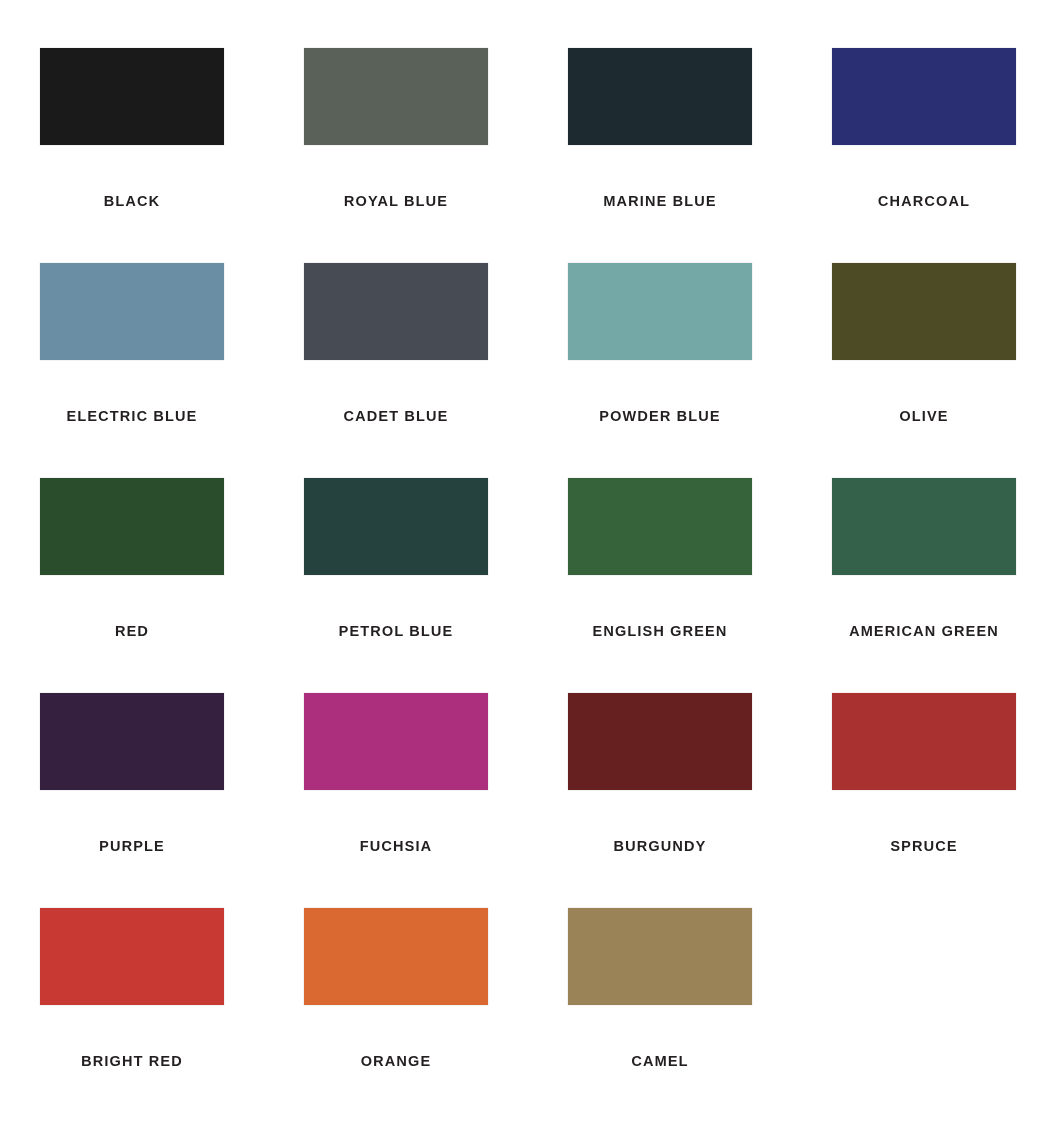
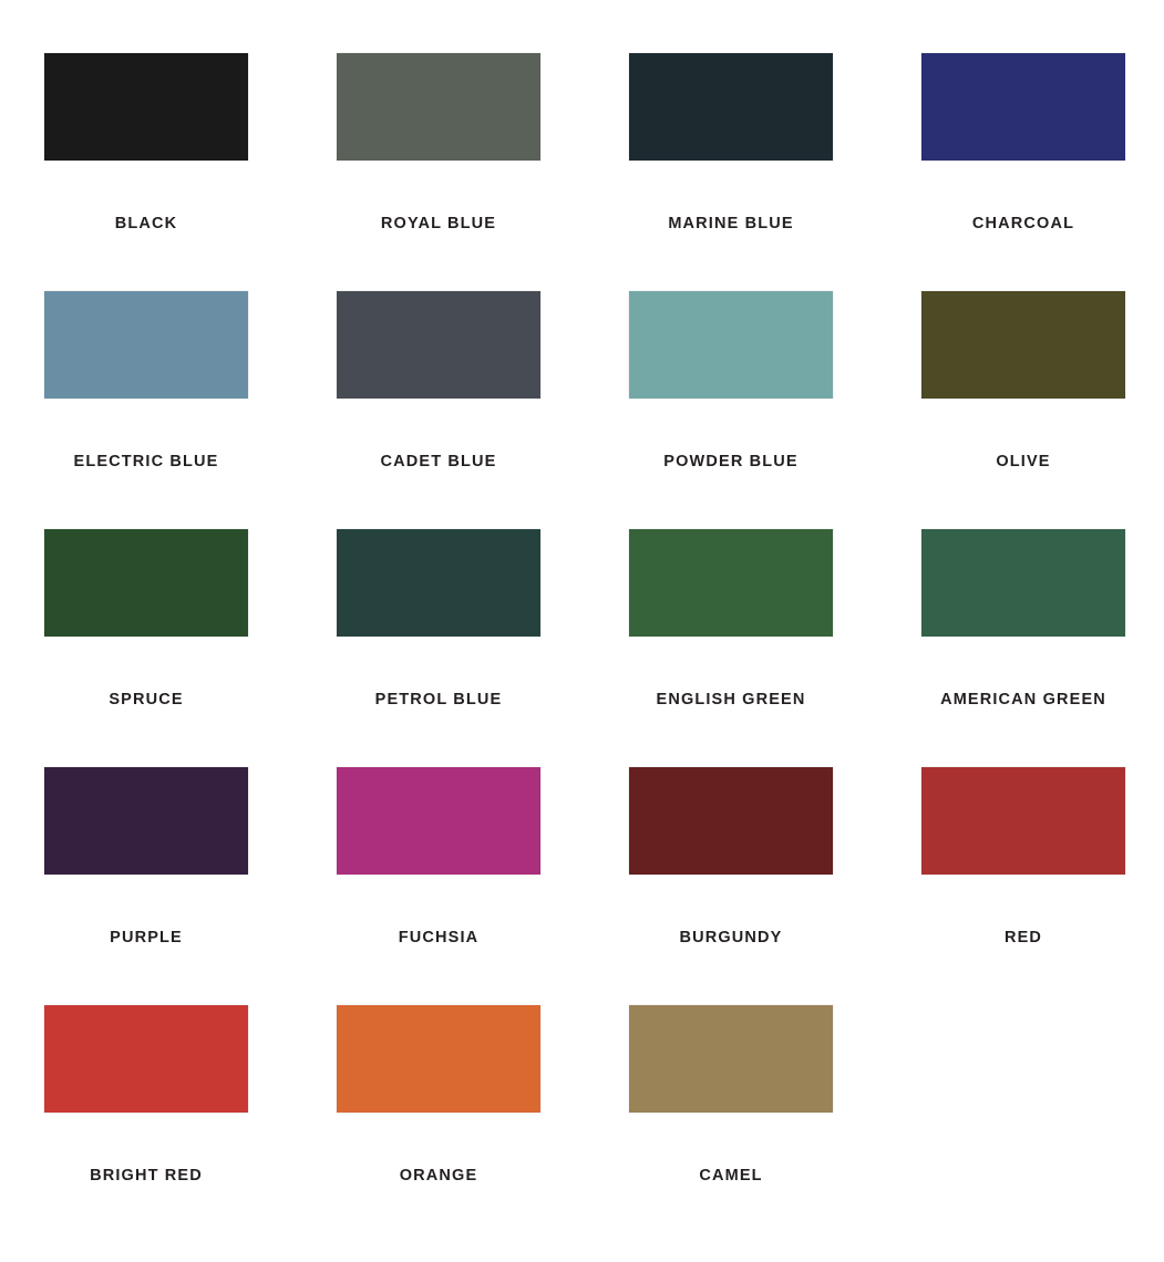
  BLACK
  ROYAL BLUE
  MARINE BLUE
  CHARCOAL
  ELECTRIC BLUE
  CADET BLUE
  POWDER BLUE
  OLIVE
- RED
+ SPRUCE
  PETROL BLUE
  ENGLISH GREEN
  AMERICAN GREEN
  PURPLE
  FUCHSIA
  BURGUNDY
- SPRUCE
+ RED
  BRIGHT RED
  ORANGE
  CAMEL
